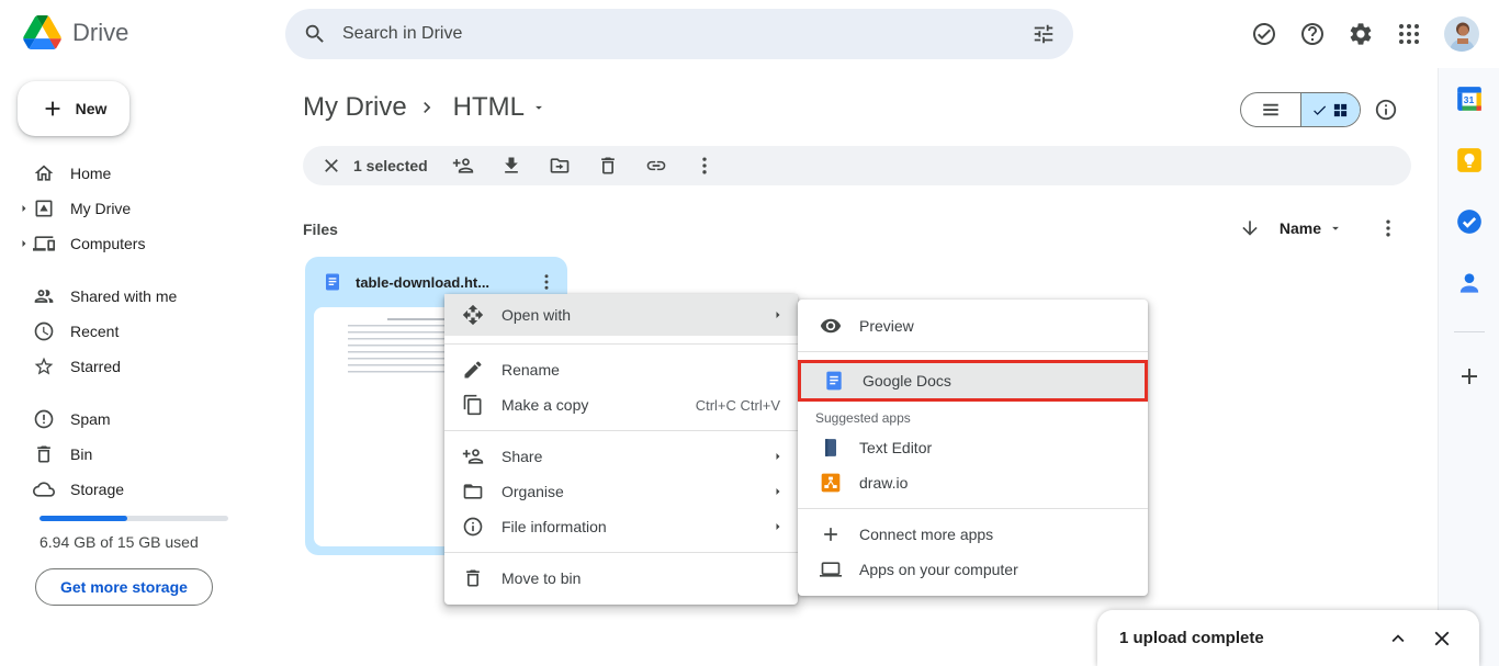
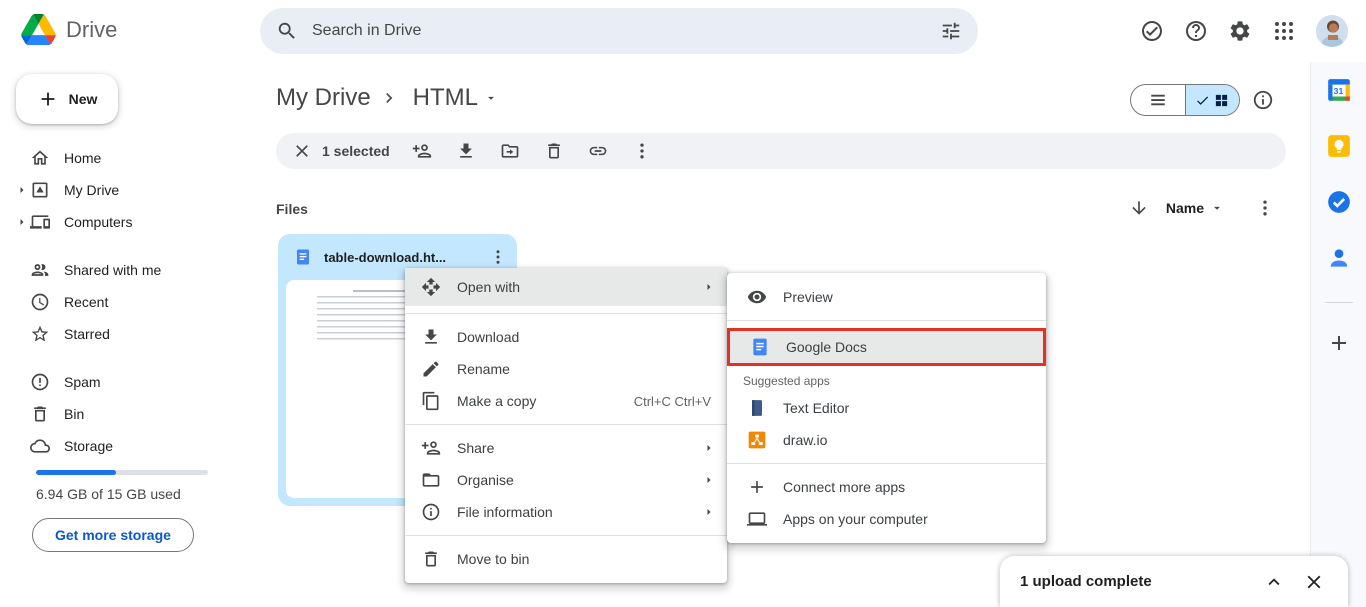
  Drive
  Search in Drive
  New
  Home
  My Drive
  Computers
  Shared with me
  Recent
  Starred
  Spam
  Bin
  Storage
  6.94 GB of 15 GB used
  Get more storage
  My Drive
  HTML
  1 selected
  Files
  Name
  table-download.ht...
  Open with
+ Download
  Rename
  Make a copy
  Ctrl+C Ctrl+V
  Share
  Organise
  File information
  Move to bin
  Preview
  Google Docs
  Suggested apps
  Text Editor
  draw.io
  Connect more apps
  Apps on your computer
  1 upload complete
